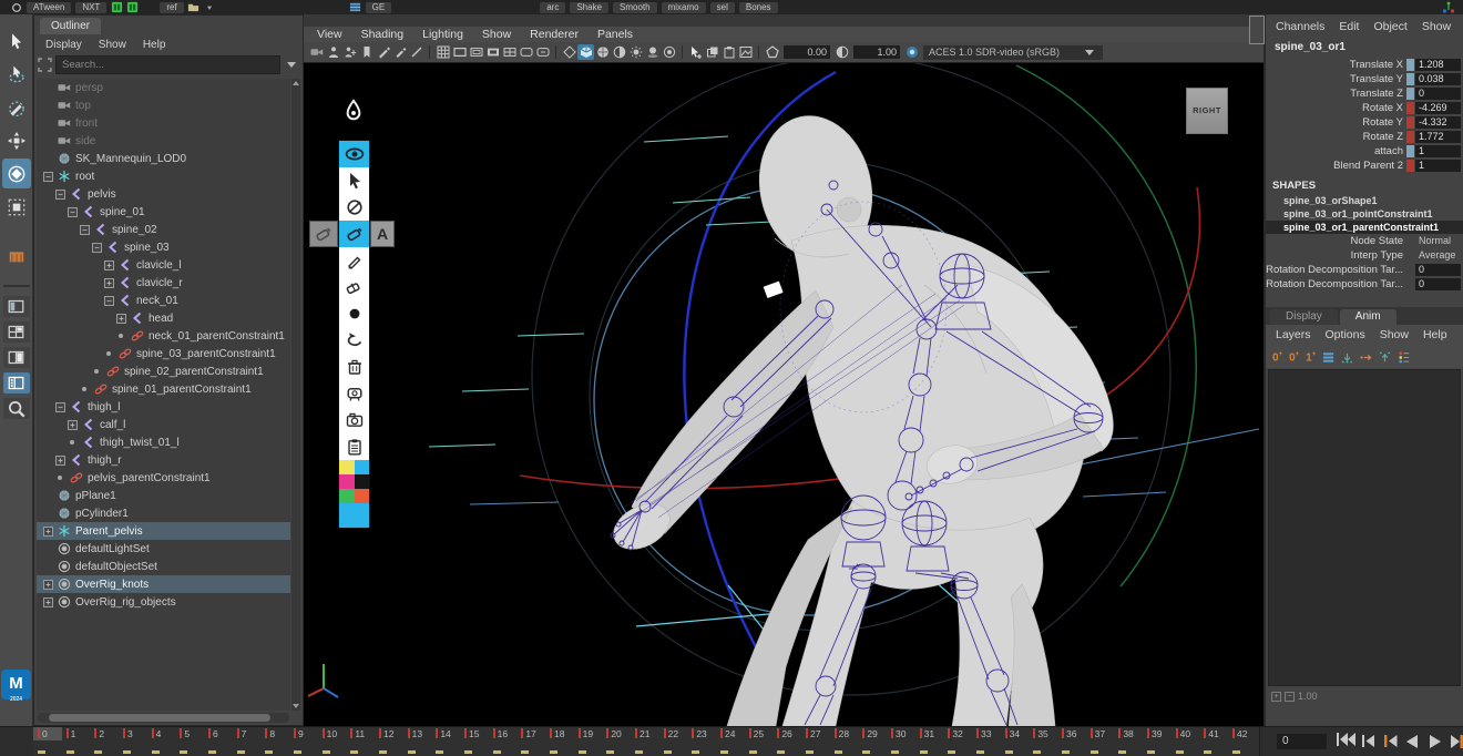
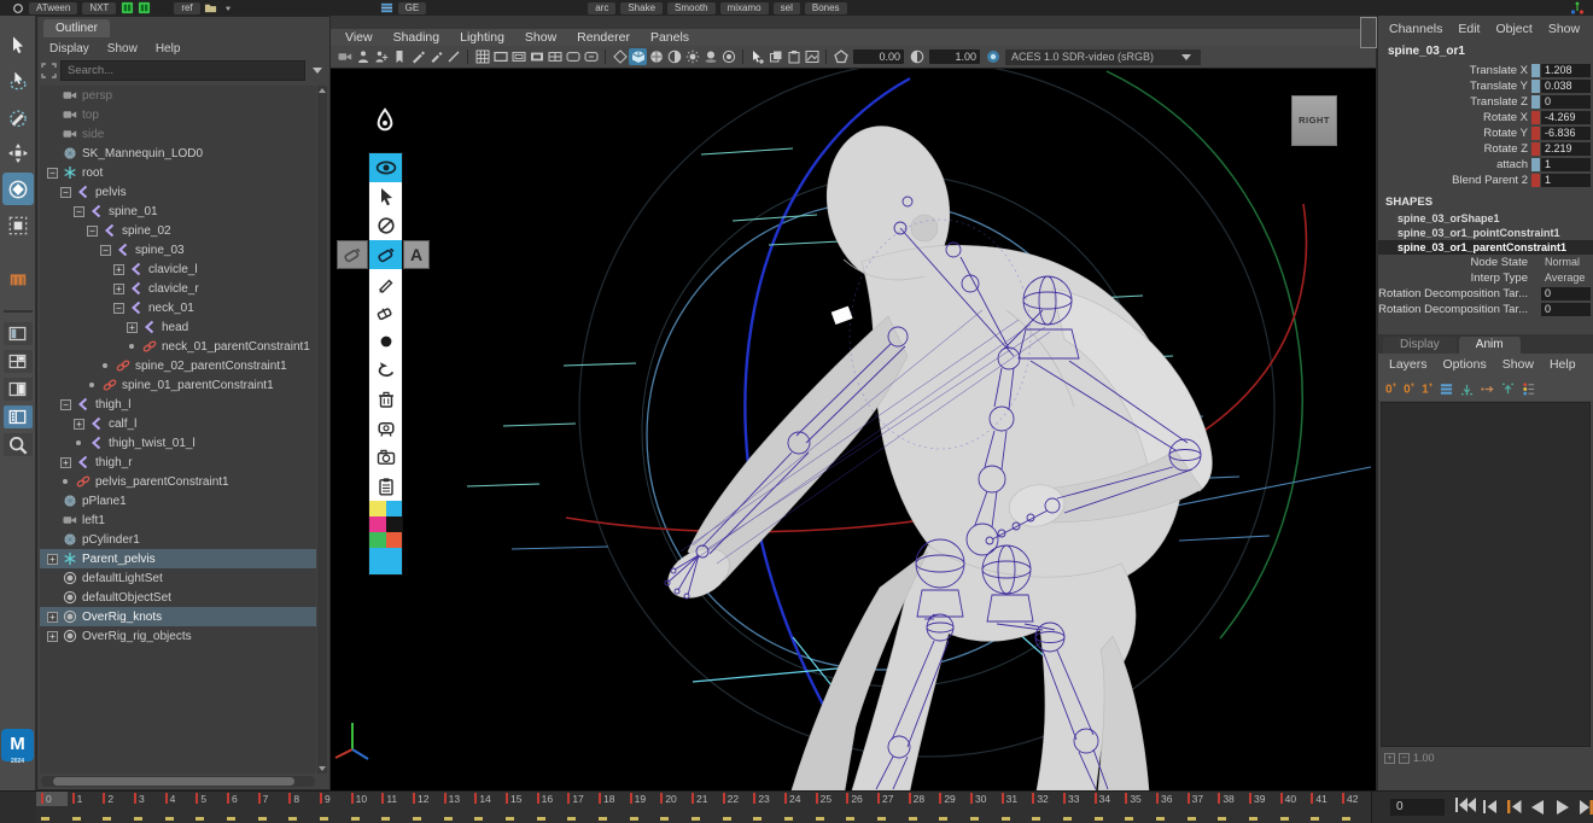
  ATween
  NXT
  ref
  GE
  arc
  Shake
  Smooth
  mixamo
  sel
  Bones
  M
  Outliner
  Display
  Show
  Help
  Search...
  persp
  top
- front
  side
  SK_Mannequin_LOD0
  −
  root
  −
  pelvis
  −
  spine_01
  −
  spine_02
  −
  spine_03
  +
  clavicle_l
  +
  clavicle_r
  −
  neck_01
  +
  head
  neck_01_parentConstraint1
- spine_03_parentConstraint1
  spine_02_parentConstraint1
  spine_01_parentConstraint1
  −
  thigh_l
  +
  calf_l
  thigh_twist_01_l
  +
  thigh_r
  pelvis_parentConstraint1
  pPlane1
+ left1
  pCylinder1
  +
  Parent_pelvis
  defaultLightSet
  defaultObjectSet
  +
  OverRig_knots
  +
  OverRig_rig_objects
  View
  Shading
  Lighting
  Show
  Renderer
  Panels
  0.00
  1.00
  ACES 1.0 SDR-video (sRGB)
  RIGHT
  A
  Channels
  Edit
  Object
  Show
  spine_03_or1
  Translate X
  1.208
  Translate Y
  0.038
  Translate Z
  0
  Rotate X
  -4.269
  Rotate Y
- -4.332
+ -6.836
  Rotate Z
- 1.772
+ 2.219
  attach
  1
  Blend Parent 2
  1
  SHAPES
  spine_03_orShape1
  spine_03_or1_pointConstraint1
  spine_03_or1_parentConstraint1
  Node State
  Normal
  Interp Type
  Average
  Rotation Decomposition Tar...
  0
  Rotation Decomposition Tar...
  0
  Display
  Anim
  Layers
  Options
  Show
  Help
  1.00
  0
  1
  2
  3
  4
  5
  6
  7
  8
  9
  10
  11
  12
  13
  14
  15
  16
  17
  18
  19
  20
  21
  22
  23
  24
  25
  26
  27
  28
  29
  30
  31
  32
  33
  34
  35
  36
  37
  38
  39
  40
  41
  42
  0
